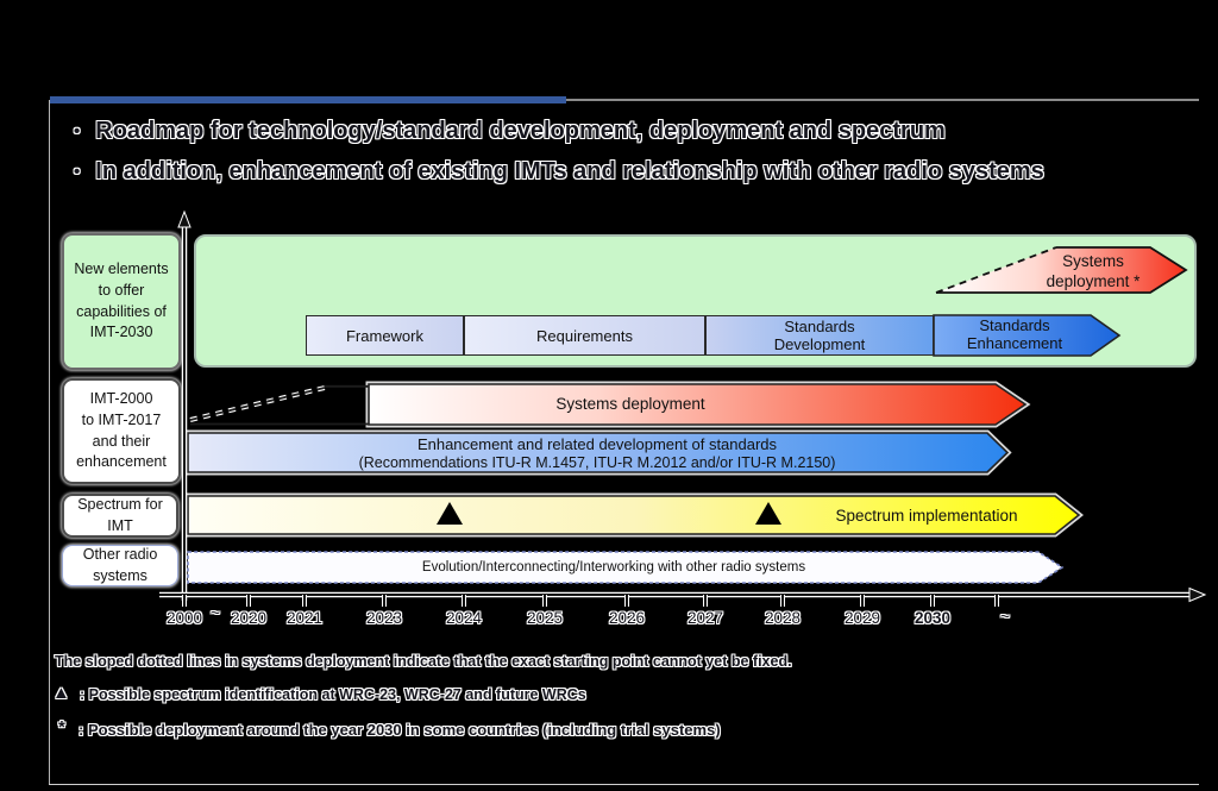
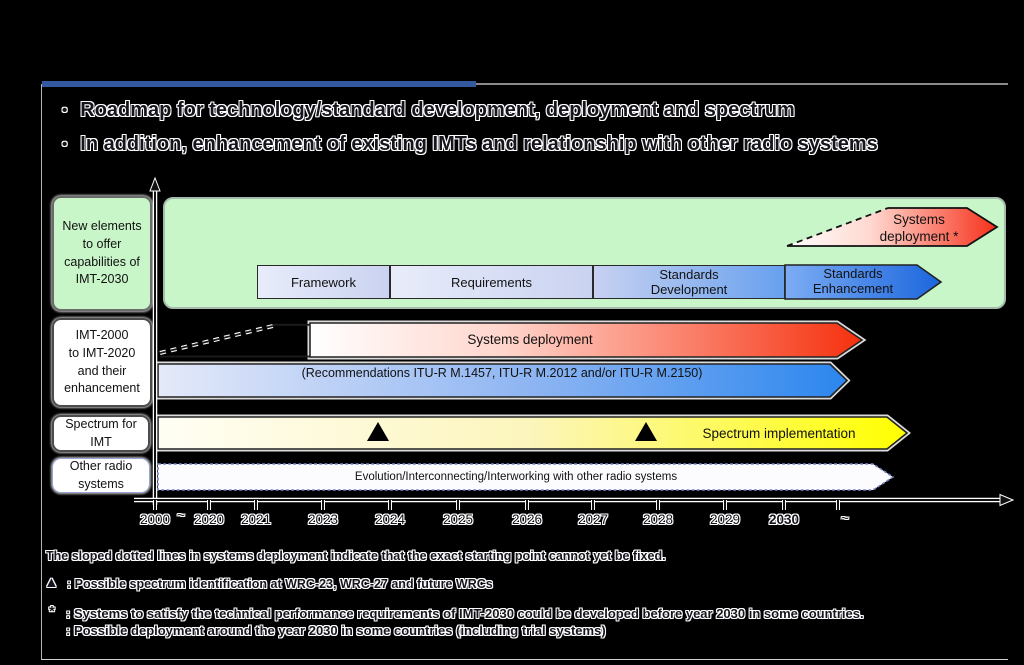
  •
  Roadmap for technology/standard development, deployment and spectrum
  •
  In addition, enhancement of existing IMTs and relationship with other radio systems
  New elements
  to offer
  capabilities of
  IMT-2030
  IMT-2000
- to IMT-2017
+ to IMT-2020
  and their
  enhancement
  Spectrum for
  IMT
  Other radio
  systems
  Framework
  Requirements
  Standards
  Development
  Standards
  Enhancement
  Systems
  deployment *
  Systems deployment
- Enhancement and related development of standards
  (Recommendations ITU-R M.1457, ITU-R M.2012 and/or ITU-R M.2150)
  Spectrum implementation
  Evolution/Interconnecting/Interworking with other radio systems
  2000
  ~
  2020
  2021
  2023
  2024
  2025
  2026
  2027
  2028
  2029
  2030
  ~
  The sloped dotted lines in systems deployment indicate that the exact starting point cannot yet be fixed.
  ▲
  : Possible spectrum identification at WRC-23, WRC-27 and future WRCs
  *
+ : Systems to satisfy the technical performance requirements of IMT-2030 could be developed before year 2030 in some countries.
  : Possible deployment around the year 2030 in some countries (including trial systems)
